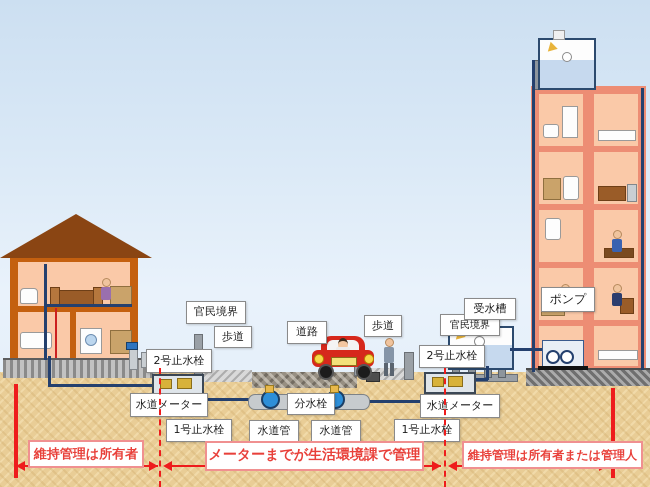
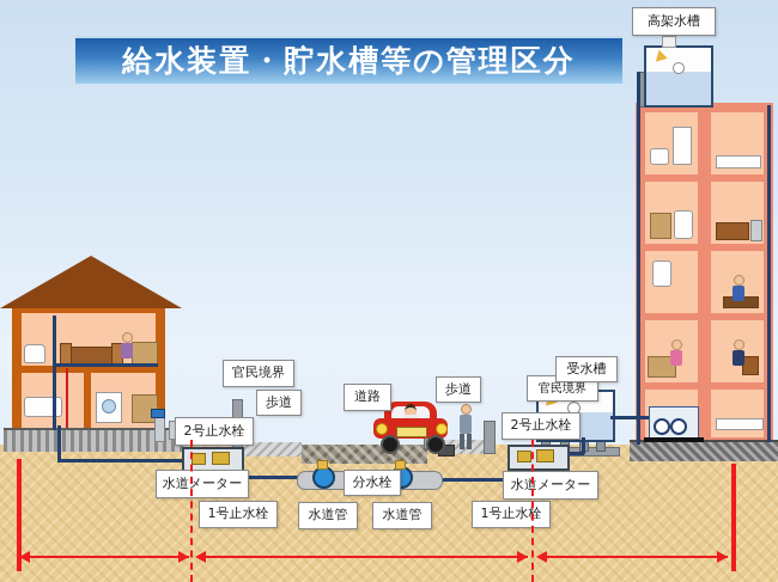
+ 給水装置・貯水槽等の管理区分
+ 高架水槽
  官民境界
  歩道
  道路
  歩道
  官民境界
  受水槽
  2号止水栓
  2号止水栓
  水道メーター
  水道メーター
  1号止水栓
  1号止水栓
  水道管
  水道管
  分水栓
- ポンプ
- 維持管理は所有者
- メーターまでが生活環境課で管理
- 維持管理は所有者または管理人
